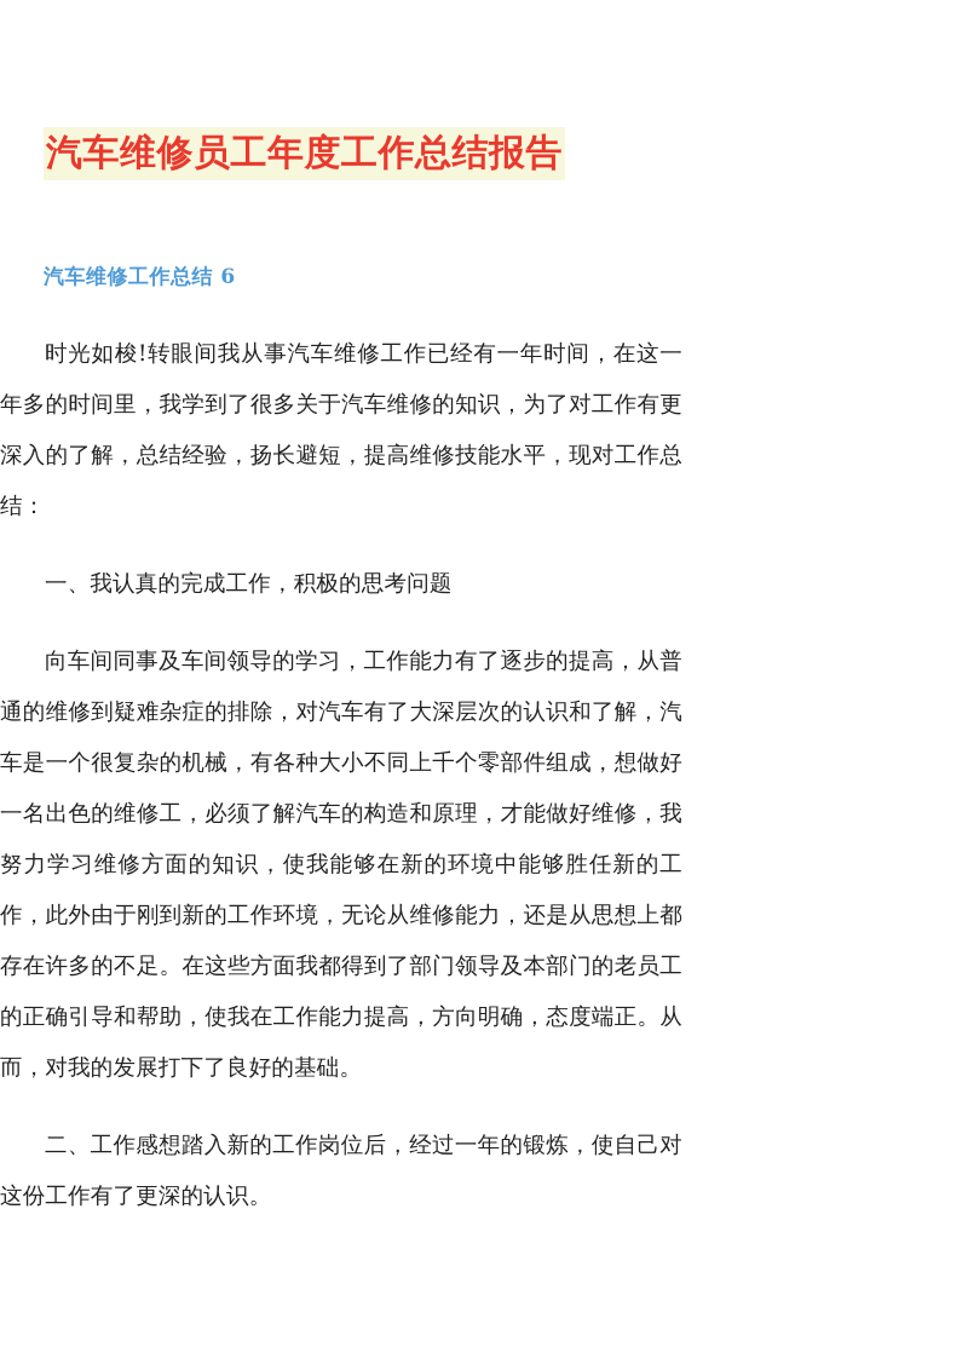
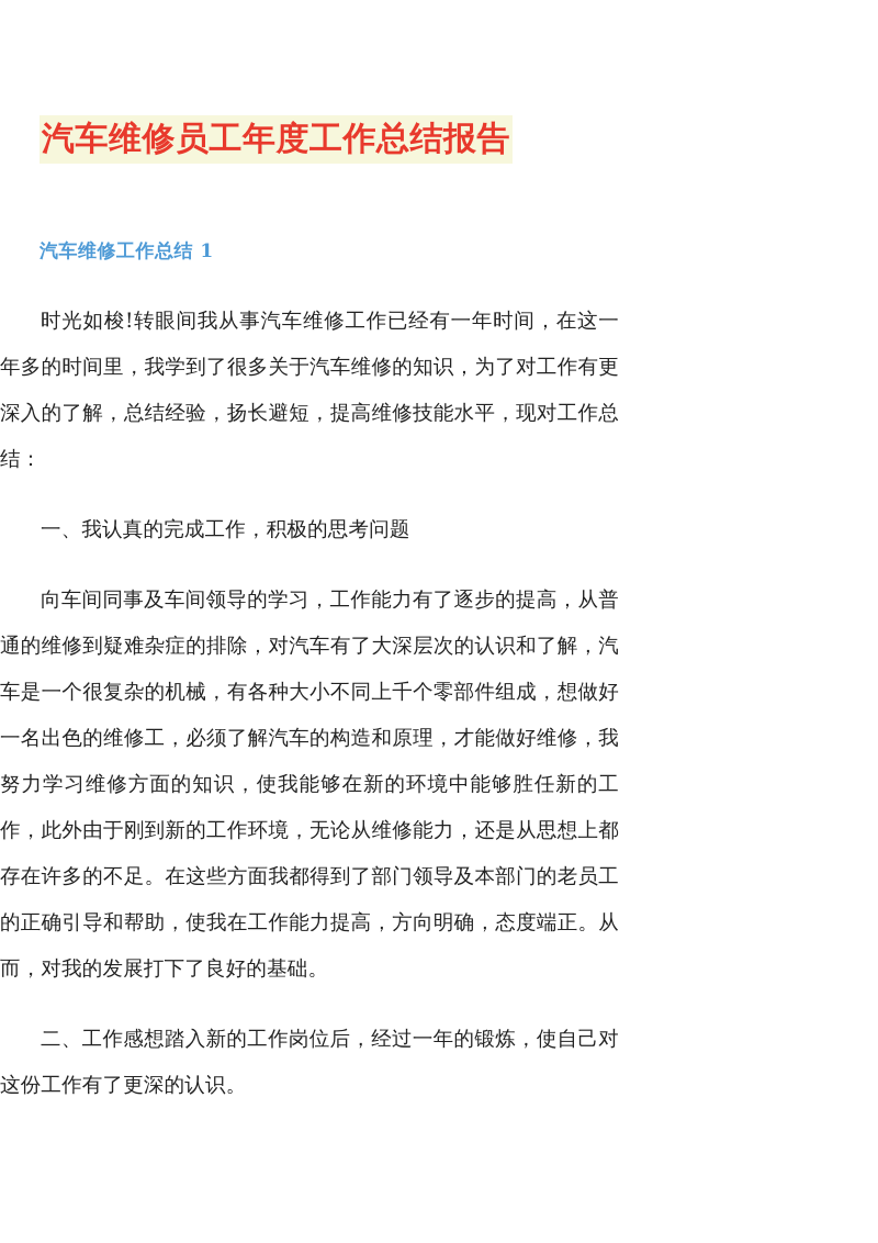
  汽车维修员工年度工作总结报告
- 汽车维修工作总结 6
+ 汽车维修工作总结 1
  时光如梭!转眼间我从事汽车维修工作已经有一年时间，在这一年多的时间里，我学到了很多关于汽车维修的知识，为了对工作有更深入的了解，总结经验，扬长避短，提高维修技能水平，现对工作总结：
  一、我认真的完成工作，积极的思考问题
  向车间同事及车间领导的学习，工作能力有了逐步的提高，从普通的维修到疑难杂症的排除，对汽车有了大深层次的认识和了解，汽车是一个很复杂的机械，有各种大小不同上千个零部件组成，想做好一名出色的维修工，必须了解汽车的构造和原理，才能做好维修，我努力学习维修方面的知识，使我能够在新的环境中能够胜任新的工作，此外由于刚到新的工作环境，无论从维修能力，还是从思想上都存在许多的不足。在这些方面我都得到了部门领导及本部门的老员工的正确引导和帮助，使我在工作能力提高，方向明确，态度端正。从而，对我的发展打下了良好的基础。
  二、工作感想踏入新的工作岗位后，经过一年的锻炼，使自己对这份工作有了更深的认识。
